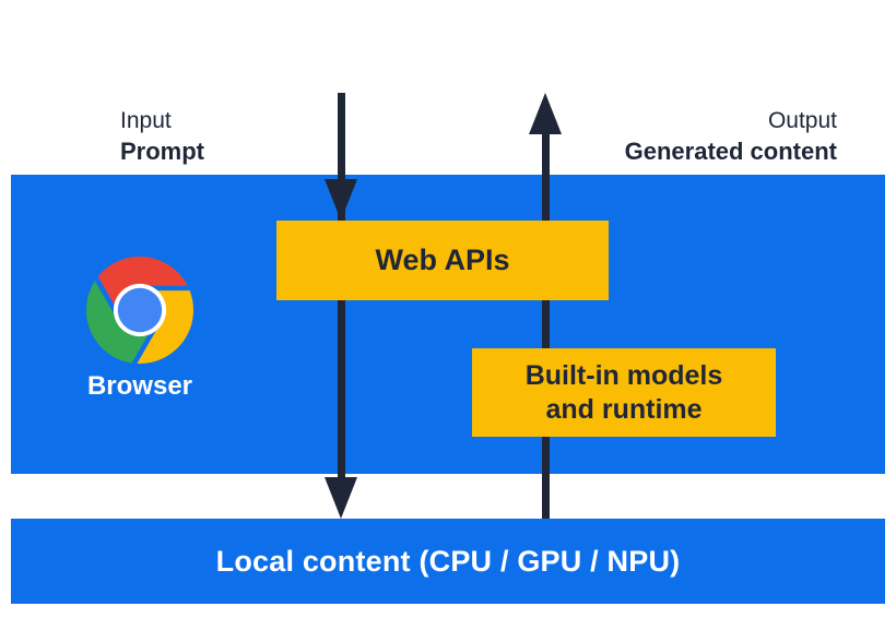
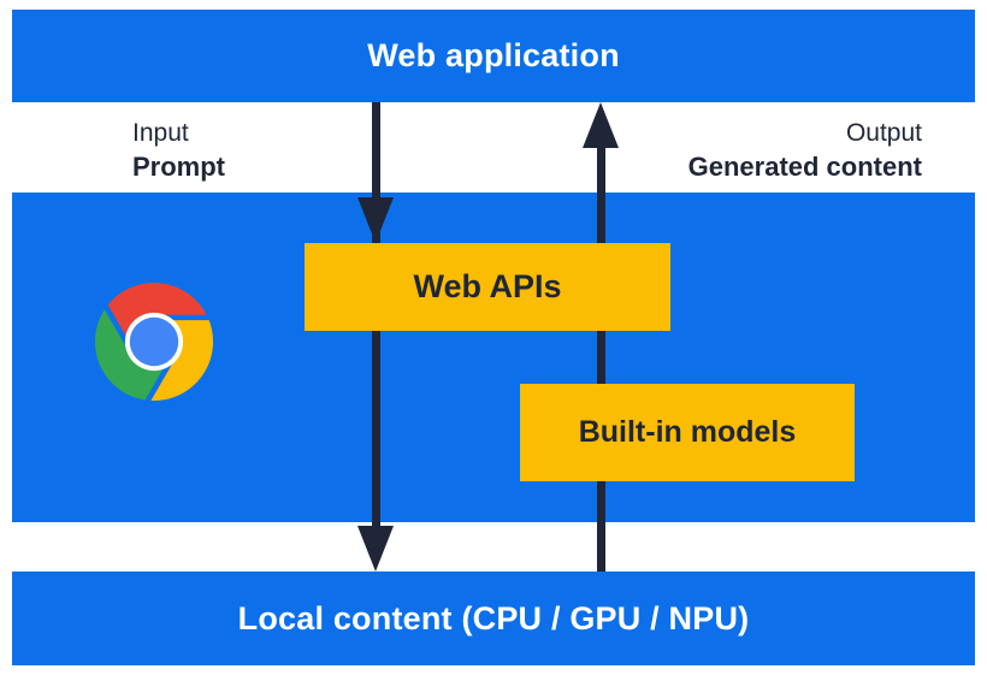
+ Web application
  Local content (CPU / GPU / NPU)
  Input
  Prompt
  Output
  Generated content
  Web APIs
  Built-in models
- and runtime
- Browser
